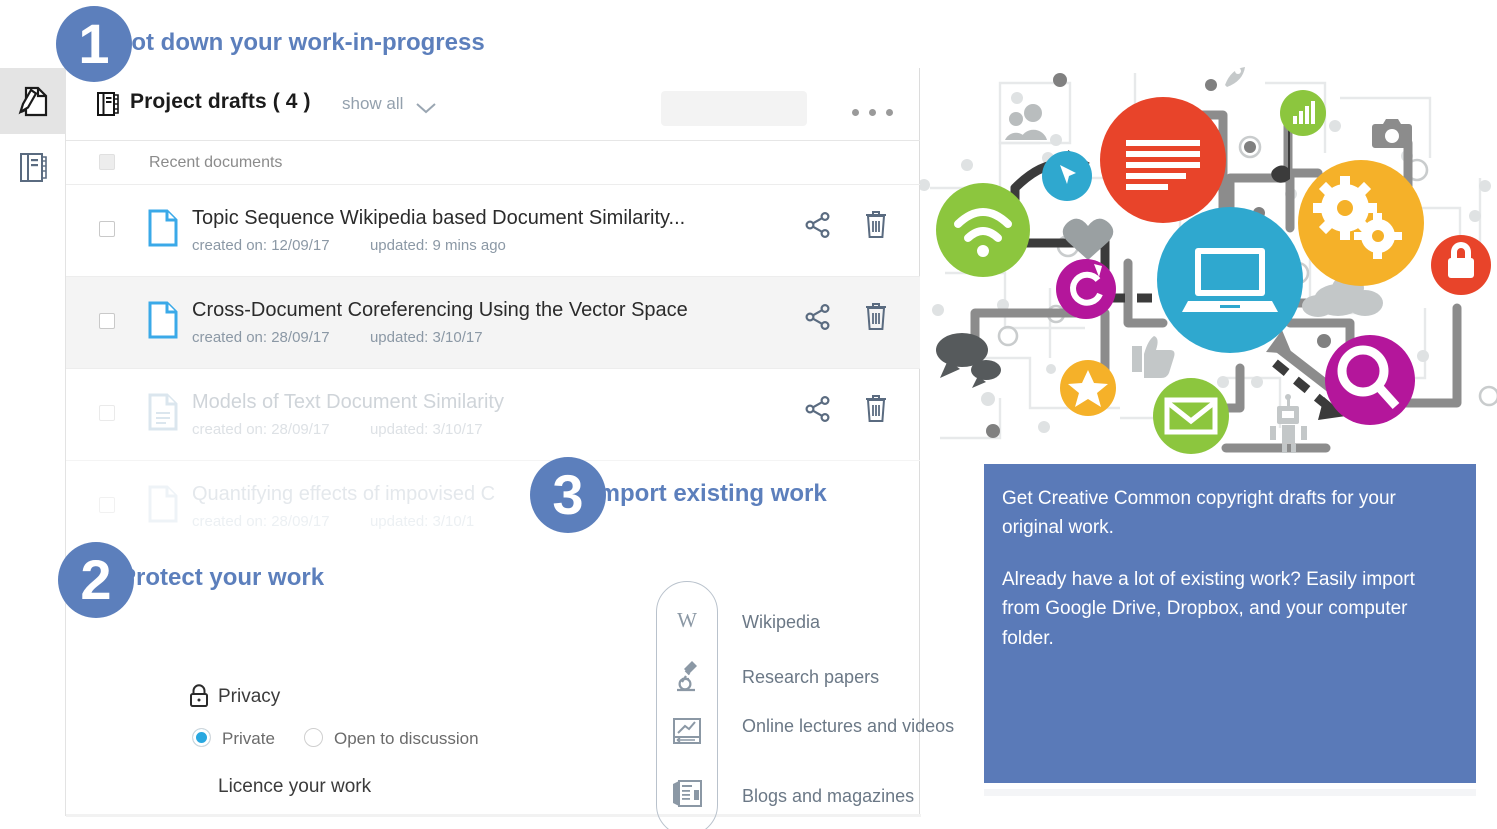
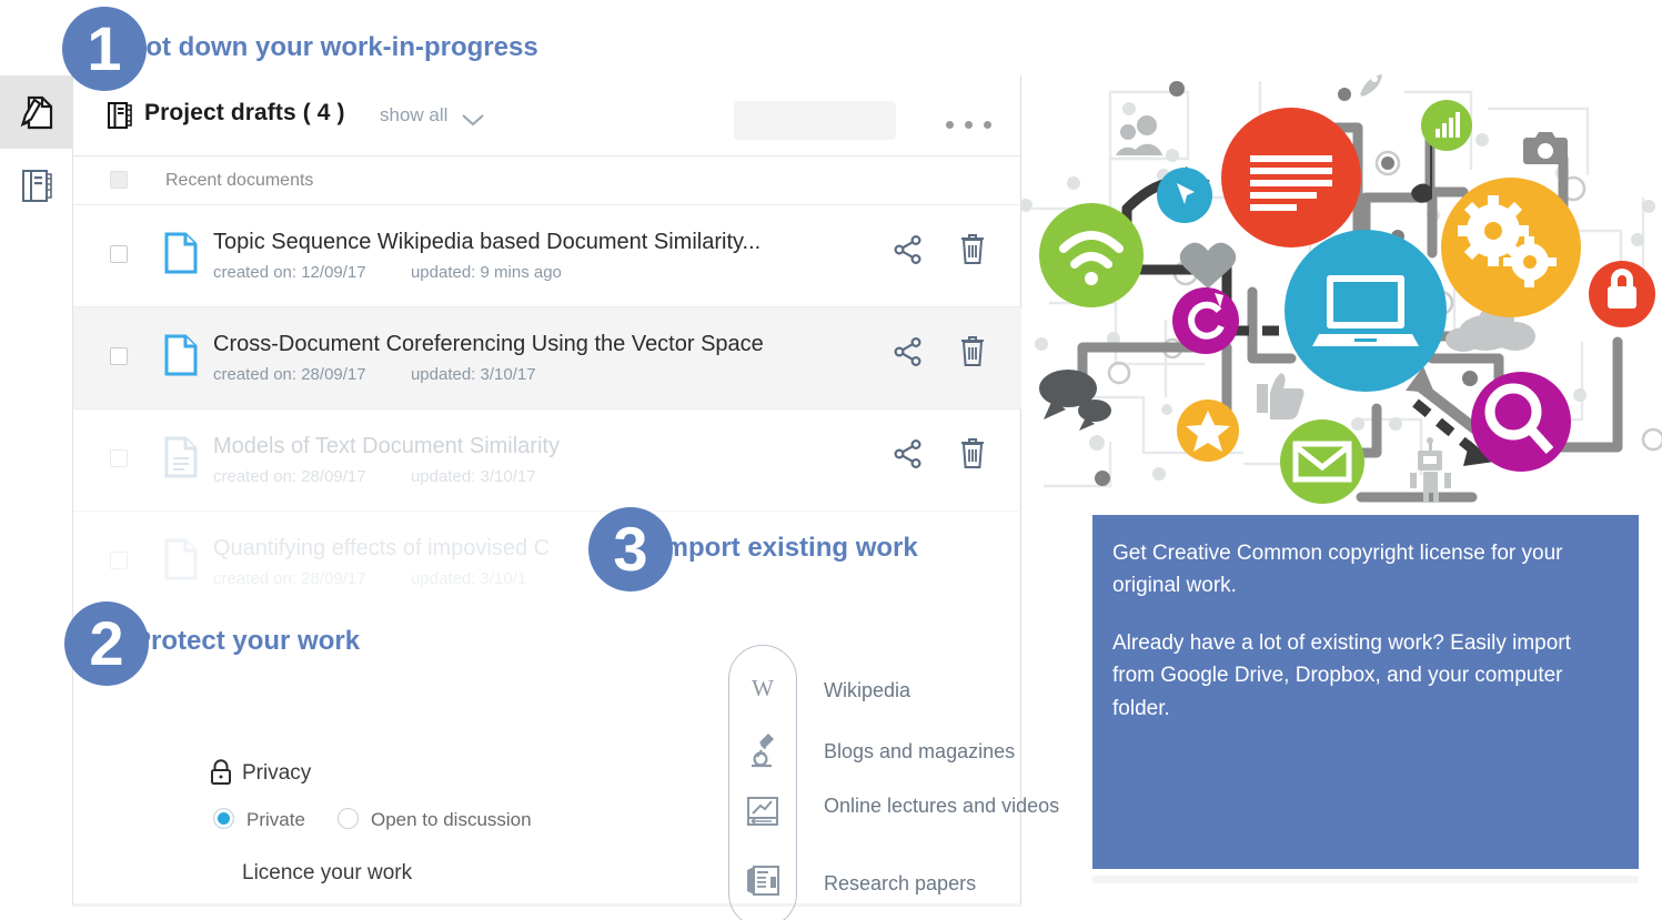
  Project drafts ( 4 )
  show all
  Recent documents
  Topic Sequence Wikipedia based Document Similarity...
  created on: 12/09/17 updated: 9 mins ago
  Cross-Document Coreferencing Using the Vector Space
  created on: 28/09/17 updated: 3/10/17
  Models of Text Document Similarity
  created on: 28/09/17 updated: 3/10/17
  Quantifying effects of impovised C
  Privacy
  Private
  Open to discussion
  Licence your work
  W
  Wikipedia
- Research papers
+ Blogs and magazines
  Online lectures and videos
- Blogs and magazines
+ Research papers
  1
  ot down your work-in-progress
  2
  rotect your work
  3
  mport existing work
- Get Creative Common copyright drafts for your original work.
+ Get Creative Common copyright license for your original work.
  Already have a lot of existing work? Easily import from Google Drive, Dropbox, and your computer folder.
